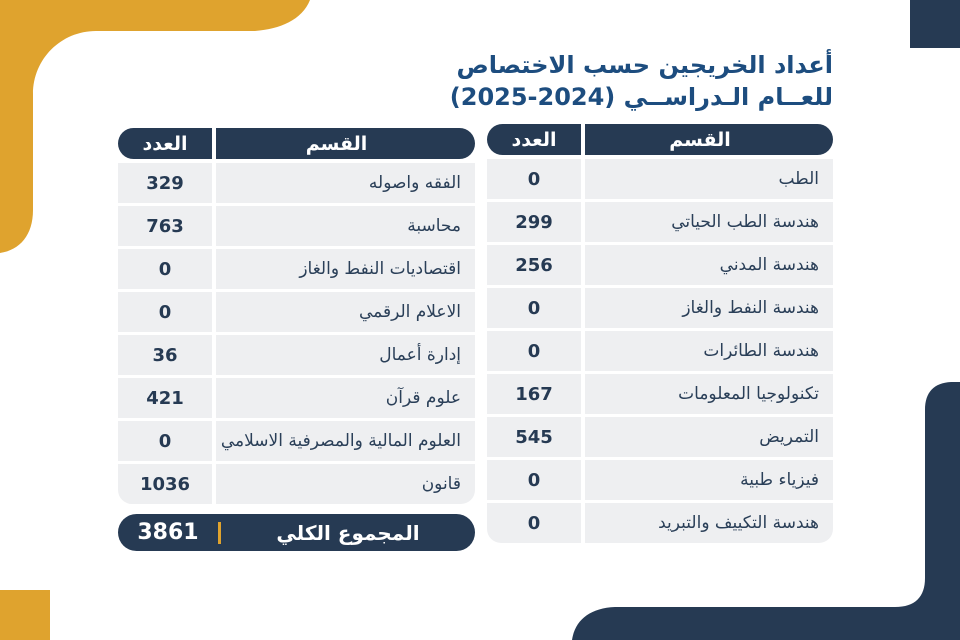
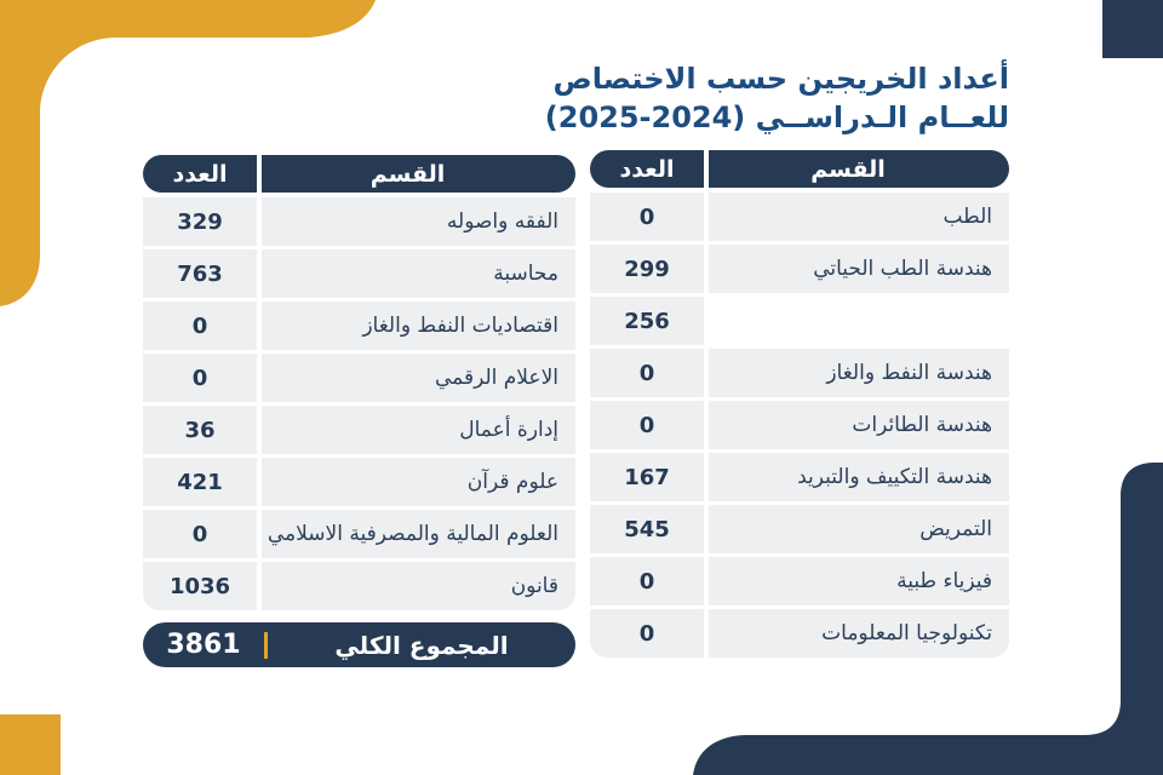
  أعداد الخريجين حسب الاختصاص
  للعــام الـدراســي (2025-2024)
  العدد
  القسم
  0
  الطب
  299
  هندسة الطب الحياتي
  256
- هندسة المدني
  0
  هندسة النفط والغاز
  0
  هندسة الطائرات
  167
- تكنولوجيا المعلومات
+ هندسة التكييف والتبريد
  545
  التمريض
  0
  فيزياء طبية
  0
- هندسة التكييف والتبريد
+ تكنولوجيا المعلومات
  العدد
  القسم
  329
  الفقه واصوله
  763
  محاسبة
  0
  اقتصاديات النفط والغاز
  0
  الاعلام الرقمي
  36
  إدارة أعمال
  421
  علوم قرآن
  0
  العلوم المالية والمصرفية الاسلامي
  1036
  قانون
  3861
  المجموع الكلي
